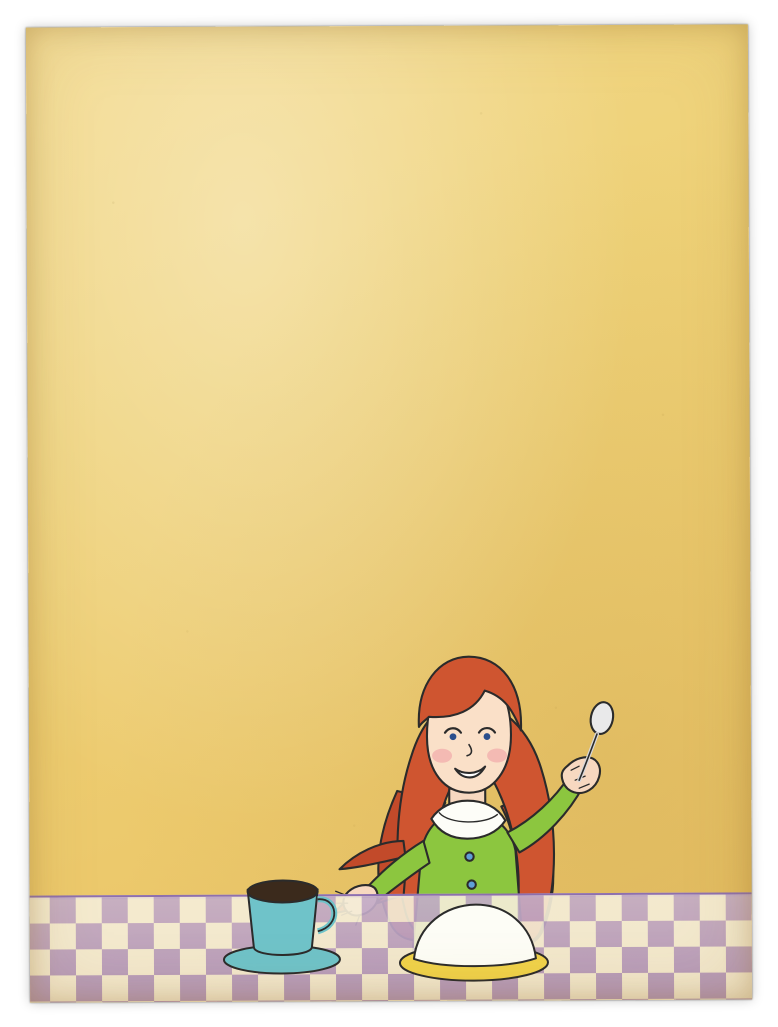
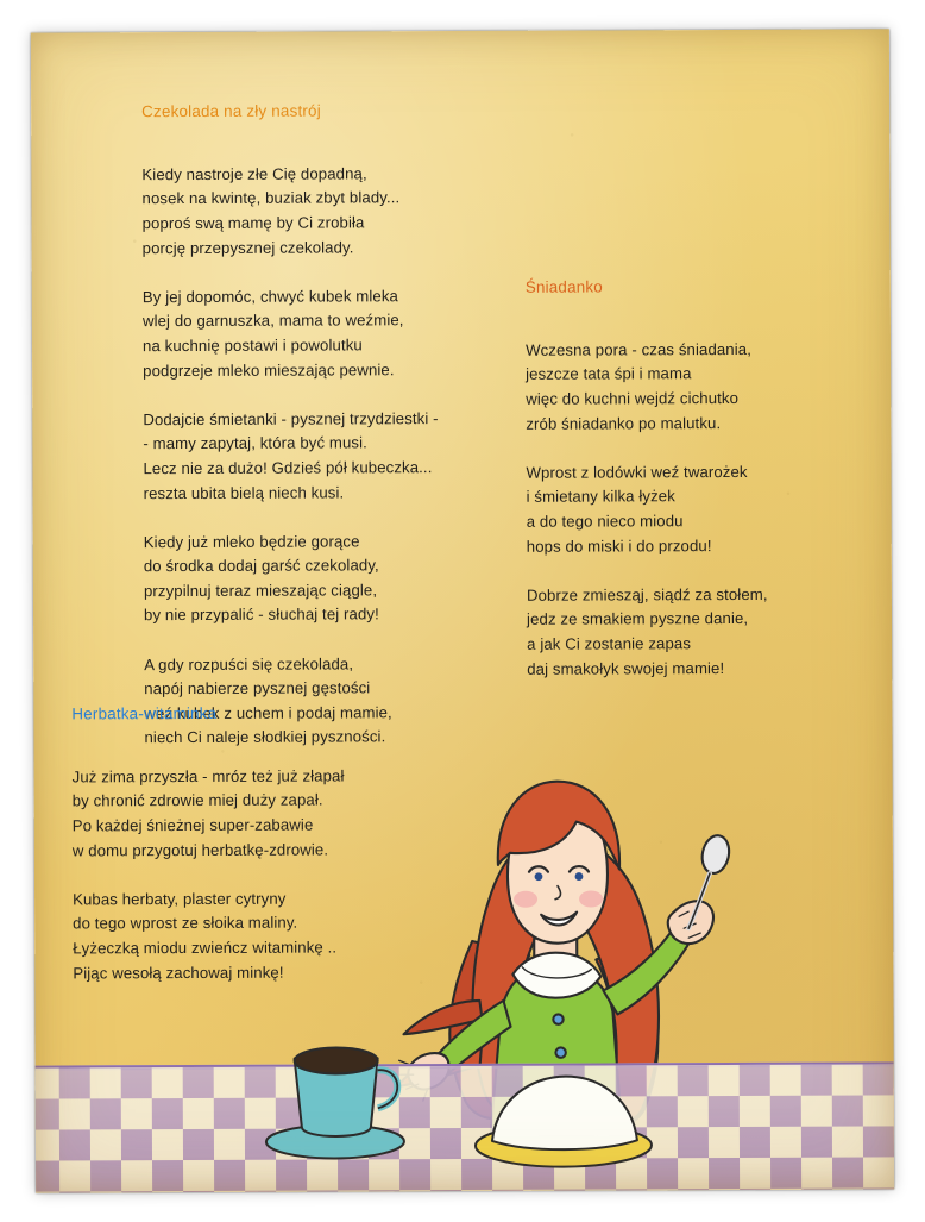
+ Czekolada na zły nastrój
+ Kiedy nastroje złe Cię dopadną,
+ nosek na kwintę, buziak zbyt blady...
+ poproś swą mamę by Ci zrobiła
+ porcję przepysznej czekolady.
+ By jej dopomóc, chwyć kubek mleka
+ wlej do garnuszka, mama to weźmie,
+ na kuchnię postawi i powolutku
+ podgrzeje mleko mieszając pewnie.
+ Dodajcie śmietanki - pysznej trzydziestki -
+ - mamy zapytaj, która być musi.
+ Lecz nie za dużo! Gdzieś pół kubeczka...
+ reszta ubita bielą niech kusi.
+ Kiedy już mleko będzie gorące
+ do środka dodaj garść czekolady,
+ przypilnuj teraz mieszając ciągle,
+ by nie przypalić - słuchaj tej rady!
+ A gdy rozpuści się czekolada,
+ napój nabierze pysznej gęstości
+ weź kubek z uchem i podaj mamie,
+ niech Ci naleje słodkiej pyszności.
+ Śniadanko
+ Wczesna pora - czas śniadania,
+ jeszcze tata śpi i mama
+ więc do kuchni wejdź cichutko
+ zrób śniadanko po malutku.
+ Wprost z lodówki weź twarożek
+ i śmietany kilka łyżek
+ a do tego nieco miodu
+ hops do miski i do przodu!
+ Dobrze zmiesząj, siądź za stołem,
+ jedz ze smakiem pyszne danie,
+ a jak Ci zostanie zapas
+ daj smakołyk swojej mamie!
+ Herbatka-witaminka
+ Już zima przyszła - mróz też już złapał
+ by chronić zdrowie miej duży zapał.
+ Po każdej śnieżnej super-zabawie
+ w domu przygotuj herbatkę-zdrowie.
+ Kubas herbaty, plaster cytryny
+ do tego wprost ze słoika maliny.
+ Łyżeczką miodu zwieńcz witaminkę ..
+ Pijąc wesołą zachowaj minkę!
